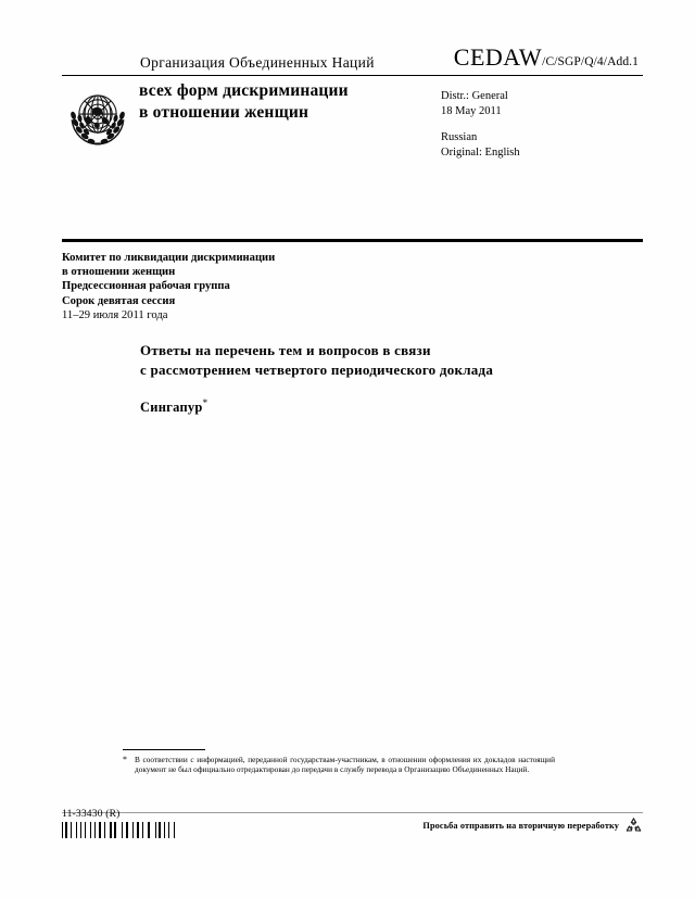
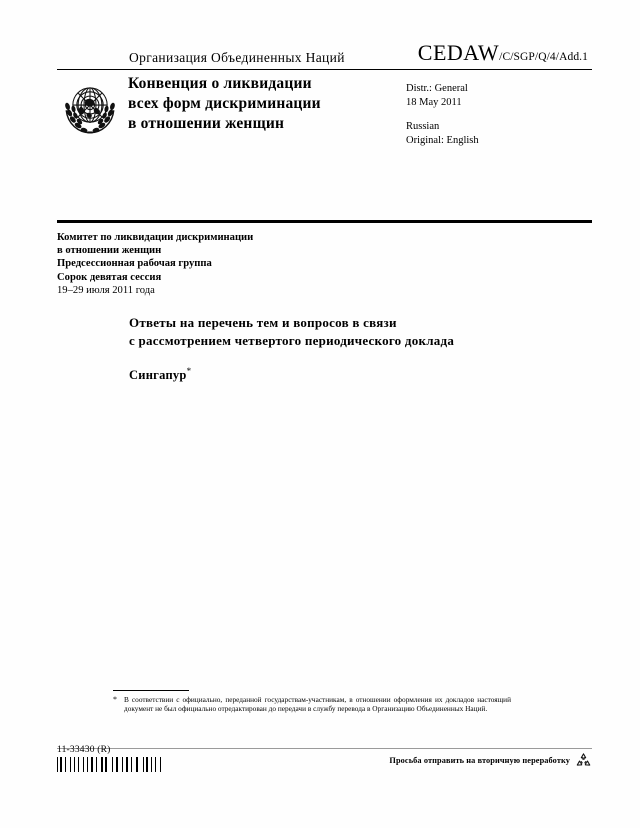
  Организация Объединенных Наций
  CEDAW
  /C/SGP/Q/4/Add.1
+ Конвенция о ликвидации
  всех форм дискриминации
  в отношении женщин
  Distr.: General
  18 May 2011
  Russian
  Original: English
  Комитет по ликвидации дискриминации
  в отношении женщин
  Предсессионная рабочая группа
  Сорок девятая сессия
- 11–29 июля 2011 года
+ 19–29 июля 2011 года
  Ответы на перечень тем и вопросов в связи
  с рассмотрением четвертого периодического доклада
  Сингапур*
  *
- В соответствии с информацией, переданной государствам-участникам, в отношении оформления их докладов настоящий документ не был официально отредактирован до передачи в службу перевода в Организацию Объединенных Наций.
+ В соответствии с официально, переданной государствам-участникам, в отношении оформления их докладов настоящий документ не был официально отредактирован до передачи в службу перевода в Организацию Объединенных Наций.
  11-33430 (R)
  Просьба отправить на вторичную переработку
